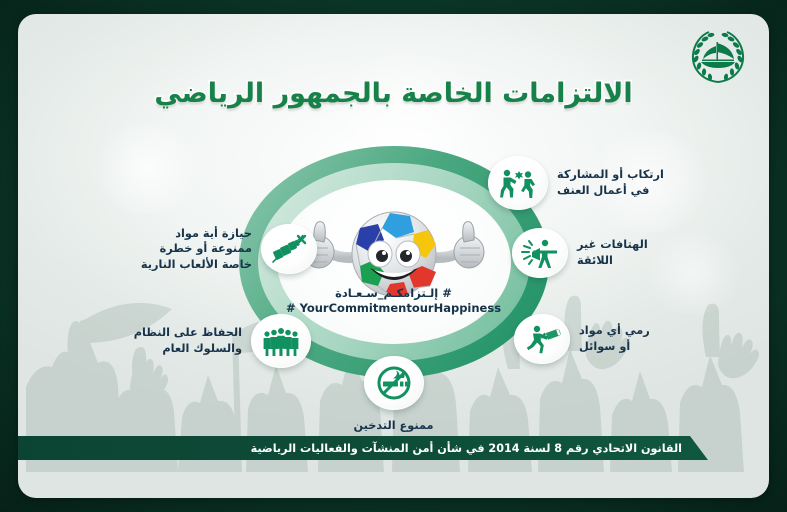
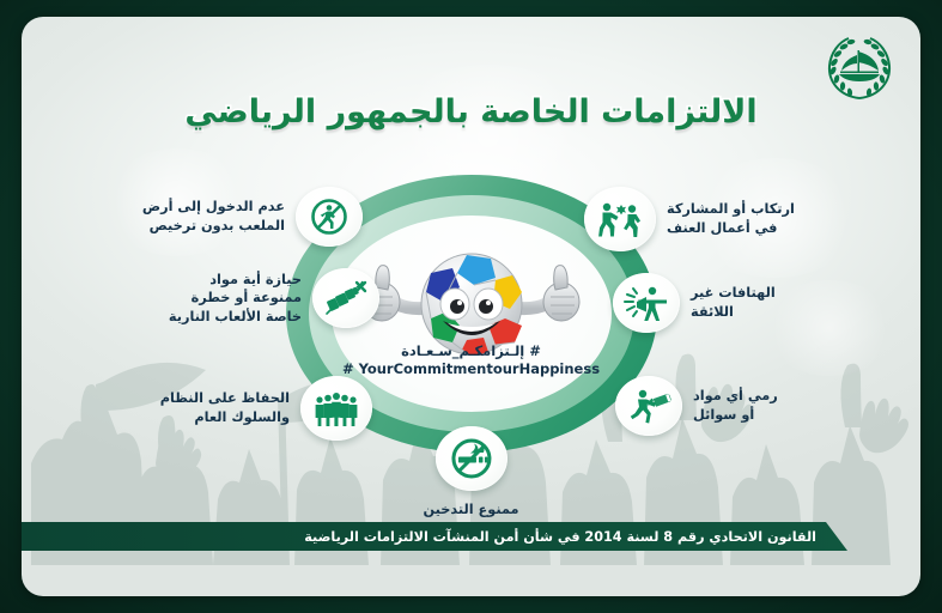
  الالتزامات الخاصة بالجمهور الرياضي
  # إلـتزامكـم_سـعـادة
  # YourCommitmentourHappiness
+ عدم الدخول إلى أرض
+ الملعب بدون ترخيص
  حيازة أية مواد
  ممنوعة أو خطرة
  خاصة الألعاب النارية
  الحفاظ على النظام
  والسلوك العام
  ارتكاب أو المشاركة
  في أعمال العنف
  الهتافات غير
  اللائقة
  رمي أي مواد
  أو سوائل
  ممنوع التدخين
- القانون الاتحادي رقم 8 لسنة 2014 في شأن أمن المنشآت والفعاليات الرياضية
+ القانون الاتحادي رقم 8 لسنة 2014 في شأن أمن المنشآت الالتزامات الرياضية
